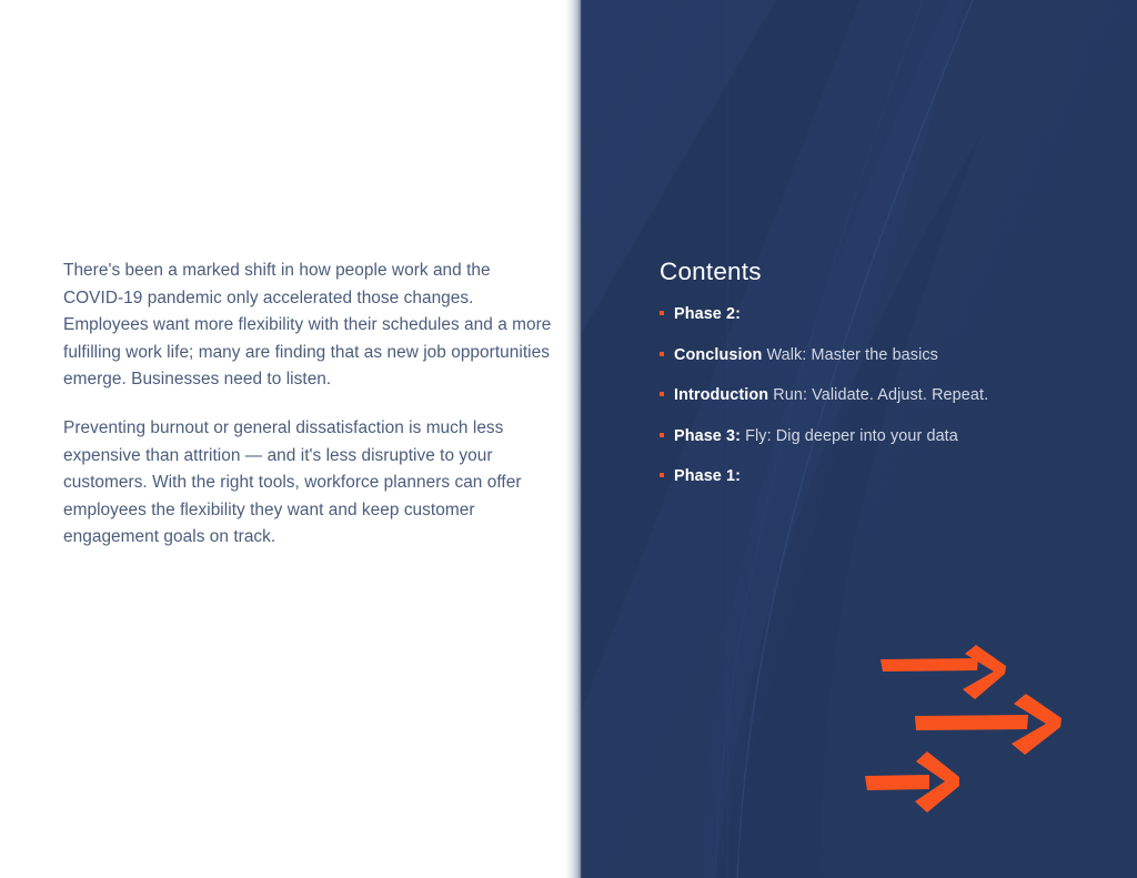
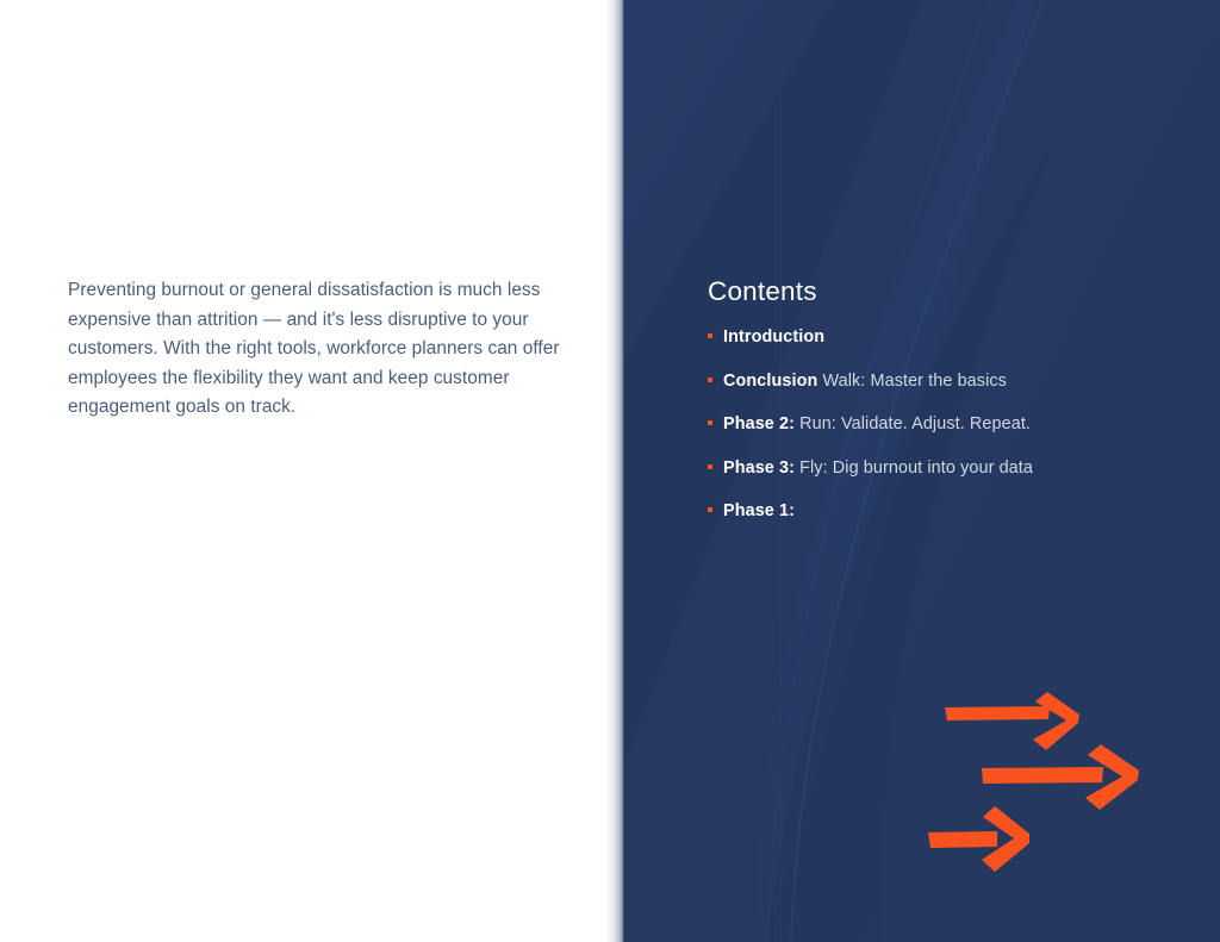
- There's been a marked shift in how people work and the COVID-19 pandemic only accelerated those changes. Employees want more flexibility with their schedules and a more fulfilling work life; many are finding that as new job opportunities emerge. Businesses need to listen.
  Preventing burnout or general dissatisfaction is much less expensive than attrition — and it's less disruptive to your customers. With the right tools, workforce planners can offer employees the flexibility they want and keep customer engagement goals on track.
  Contents
- Phase 2:
+ Introduction
  Conclusion Walk: Master the basics
- Introduction Run: Validate. Adjust. Repeat.
+ Phase 2: Run: Validate. Adjust. Repeat.
- Phase 3: Fly: Dig deeper into your data
+ Phase 3: Fly: Dig burnout into your data
  Phase 1:
